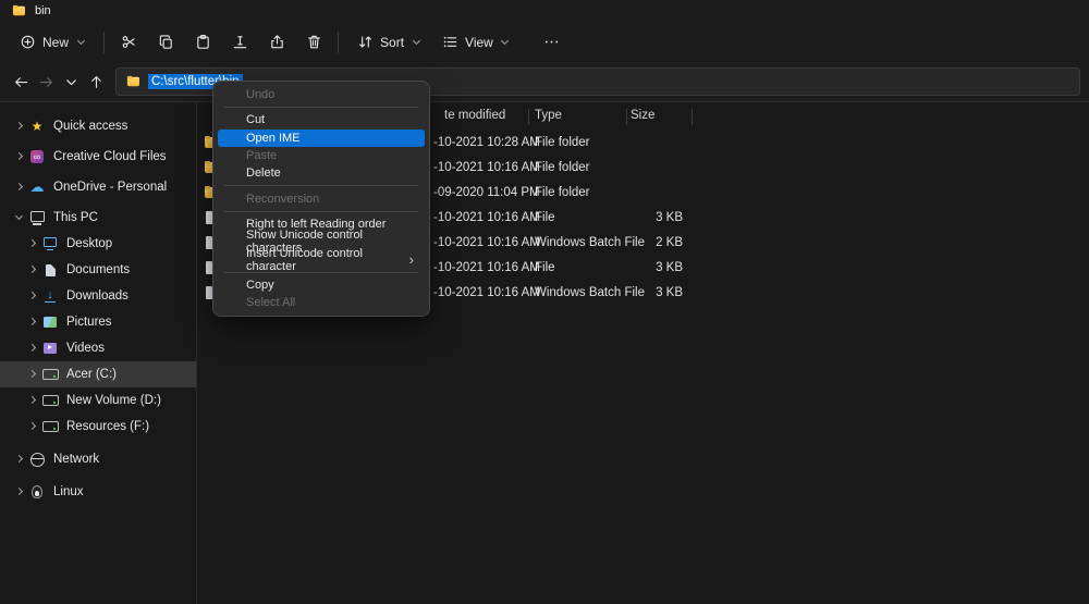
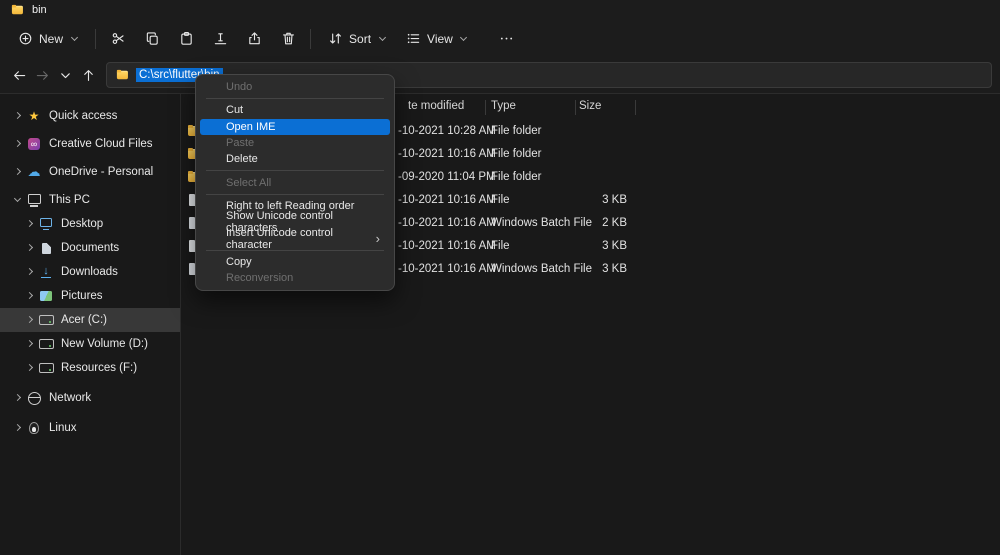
  bin
  New
  Sort
  View
  C:\src\flutte
  Quick access
  Creative Cloud Files
  OneDrive - Personal
  This PC
  Desktop
  Documents
  Downloads
  Pictures
- Videos
  Acer (C:)
  New Volume (D:)
  Resources (F:)
  Network
  Linux
  te modified
  Type
  Size
  -10-2021 10:28 AM
  File folder
  -10-2021 10:16 AM
  File folder
  -09-2020 11:04 PM
  File folder
  -10-2021 10:16 AM
  File
  3 KB
  -10-2021 10:16 AM
  Windows Batch File
  2 KB
  -10-2021 10:16 AM
  File
  3 KB
  -10-2021 10:16 AM
  Windows Batch File
  3 KB
  Undo
  Cut
  Open IME
  Paste
  Delete
- Reconversion
+ Select All
  Right to left Reading order
  Show Unicode control characters
  Insert Unicode control character
  ›
  Copy
- Select All
+ Reconversion
